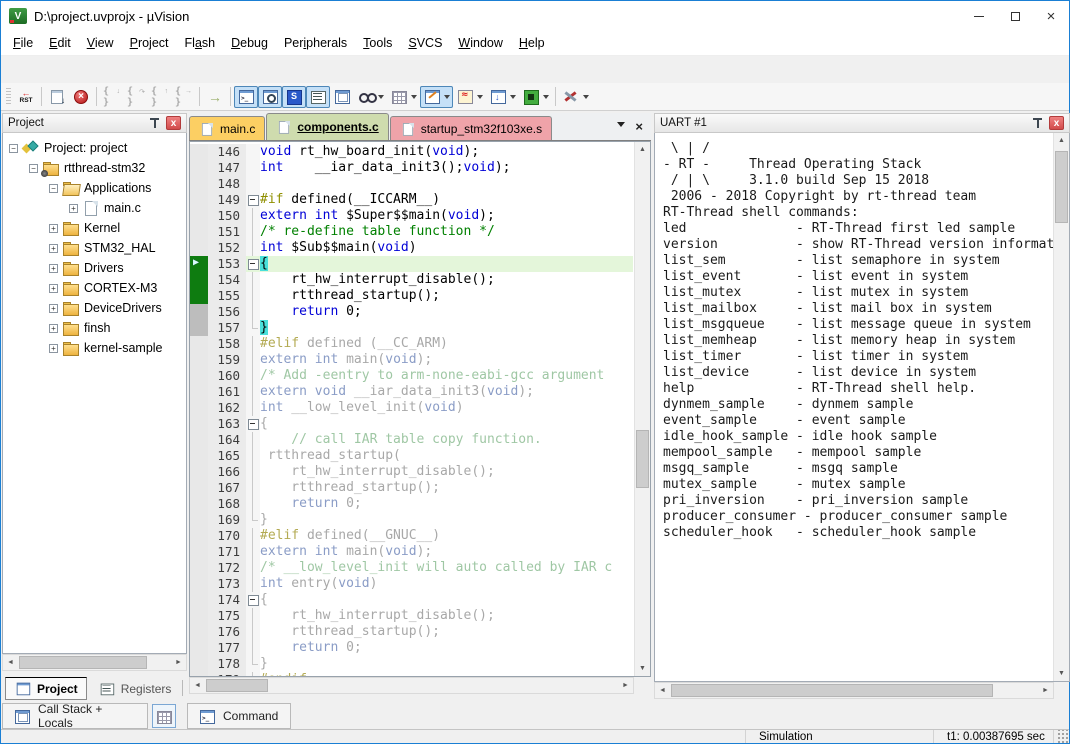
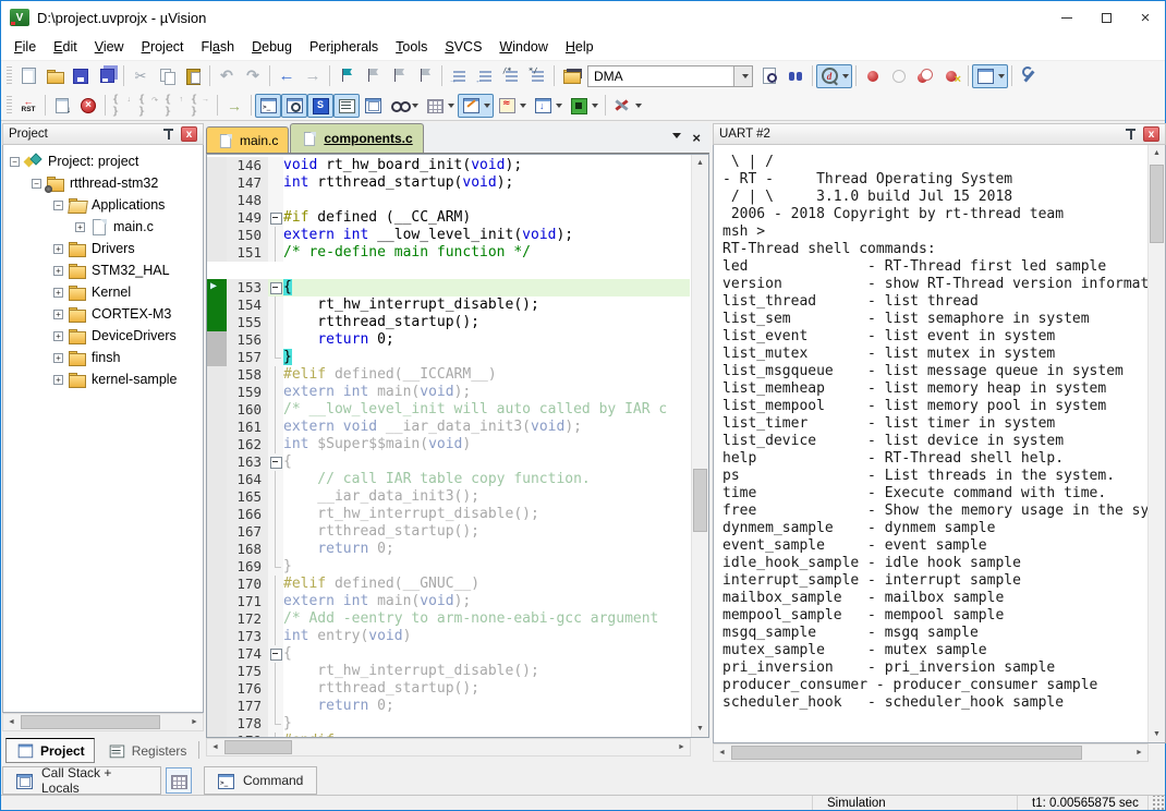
  D:\project.uvprojx - µVision
  ×
  File
  Edit
  View
  Project
  Flash
  Debug
  Peripherals
  Tools
  SVCS
  Window
  Help
+ DMA
  Project
  x
  −
  Project: project
  −
  rtthread-stm32
  −
  Applications
  +
  main.c
  +
- Kernel
+ Drivers
  +
  STM32_HAL
  +
- Drivers
+ Kernel
  +
  CORTEX-M3
  +
  DeviceDrivers
  +
  finsh
  +
  kernel-sample
  Project
  Registers
  main.c
  components.c
- startup_stm32f103xe.s
  ×
  146
  void rt_hw_board_init(void);
  147
- int __iar_data_init3();void);
+ int rtthread_startup(void);
  148
  149
- #if defined(__ICCARM__)
+ #if defined (__CC_ARM)
  150
- extern int $Super$$main(void);
+ extern int __low_level_init(void);
  151
- /* re-define table function */
+ /* re-define main function */
- 152
- int $Sub$$main(void)
  ▶
  153
  {
  154
  rt_hw_interrupt_disable();
  155
  rtthread_startup();
  156
  return 0;
  157
  }
  158
- #elif defined (__CC_ARM)
+ #elif defined(__ICCARM__)
  159
  extern int main(void);
  160
- /* Add -eentry to arm-none-eabi-gcc argument
+ /* __low_level_init will auto called by IAR c
  161
  extern void __iar_data_init3(void);
  162
- int __low_level_init(void)
+ int $Super$$main(void)
  163
  {
  164
  // call IAR table copy function.
  165
- rtthread_startup(
+ __iar_data_init3();
  166
  rt_hw_interrupt_disable();
  167
  rtthread_startup();
  168
  return 0;
  169
  }
  170
  #elif defined(__GNUC__)
  171
  extern int main(void);
  172
- /* __low_level_init will auto called by IAR c
+ /* Add -eentry to arm-none-eabi-gcc argument
  173
  int entry(void)
  174
  {
  175
  rt_hw_interrupt_disable();
  176
  rtthread_startup();
  177
  return 0;
  178
  }
- UART #1
+ UART #2
  x
  \ | /
- - RT - Thread Operating Stack
+ - RT - Thread Operating System
- / | \ 3.1.0 build Sep 15 2018
+ / | \ 3.1.0 build Jul 15 2018
  2006 - 2018 Copyright by rt-thread team
+ msh >
  RT-Thread shell commands:
  led - RT-Thread first led sample
  version - show RT-Thread version informat
+ list_thread - list thread
  list_sem - list semaphore in system
  list_event - list event in system
  list_mutex - list mutex in system
- list_mailbox - list mail box in system
  list_msgqueue - list message queue in system
  list_memheap - list memory heap in system
+ list_mempool - list memory pool in system
  list_timer - list timer in system
  list_device - list device in system
  help - RT-Thread shell help.
+ ps - List threads in the system.
+ time - Execute command with time.
+ free - Show the memory usage in the sy
  dynmem_sample - dynmem sample
  event_sample - event sample
  idle_hook_sample - idle hook sample
+ interrupt_sample - interrupt sample
+ mailbox_sample - mailbox sample
  mempool_sample - mempool sample
  msgq_sample - msgq sample
  mutex_sample - mutex sample
  pri_inversion - pri_inversion sample
  producer_consumer - producer_consumer sample
  scheduler_hook - scheduler_hook sample
  Call Stack + Locals
  Command
  Simulation
- t1: 0.00387695 sec
+ t1: 0.00565875 sec
